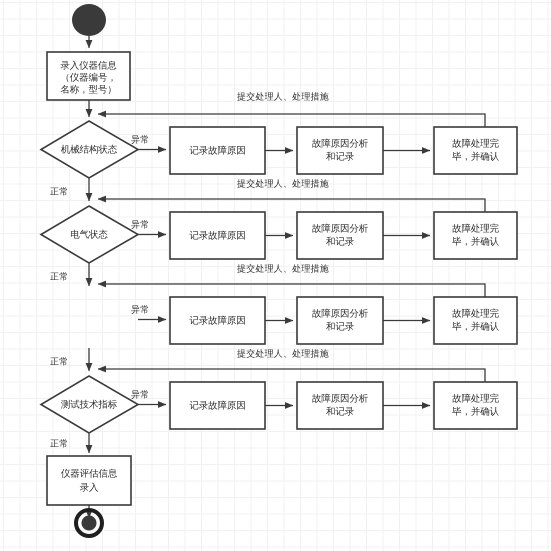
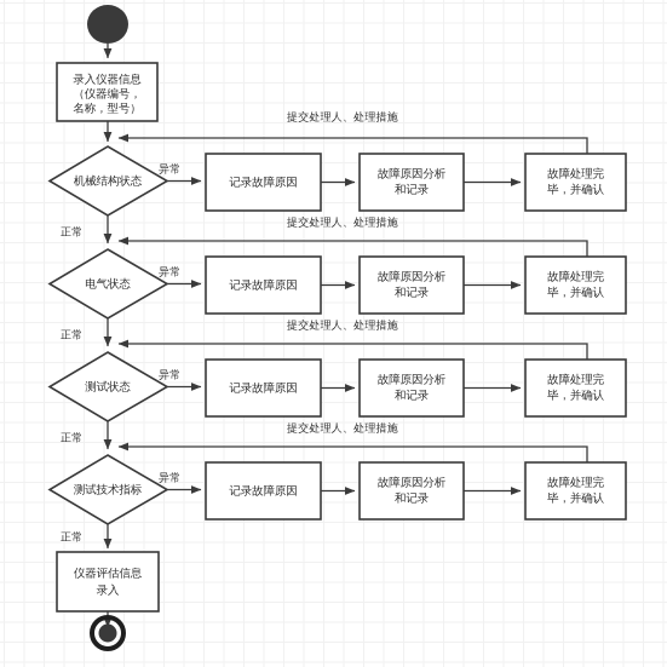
  录入仪器信息
  （仪器编号，
  名称，型号）
  机械结构状态
  异常
  记录故障原因
  故障原因分析
  和记录
  故障处理完
  毕，并确认
  提交处理人、处理措施
  正常
  电气状态
  异常
  记录故障原因
  故障原因分析
  和记录
  故障处理完
  毕，并确认
  提交处理人、处理措施
  正常
+ 测试状态
  异常
  记录故障原因
  故障原因分析
  和记录
  故障处理完
  毕，并确认
  提交处理人、处理措施
  正常
  测试技术指标
  异常
  记录故障原因
  故障原因分析
  和记录
  故障处理完
  毕，并确认
  提交处理人、处理措施
  正常
  仪器评估信息
  录入
